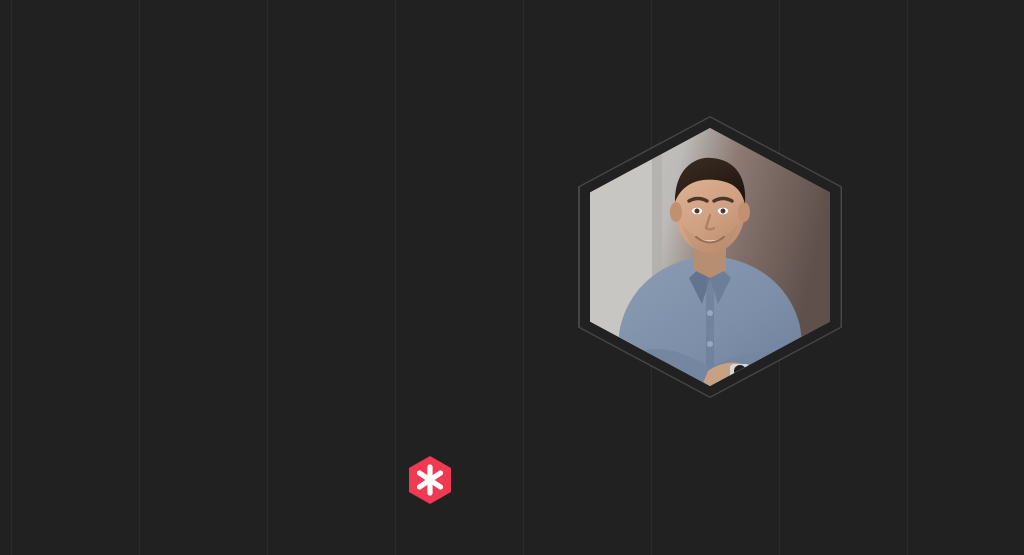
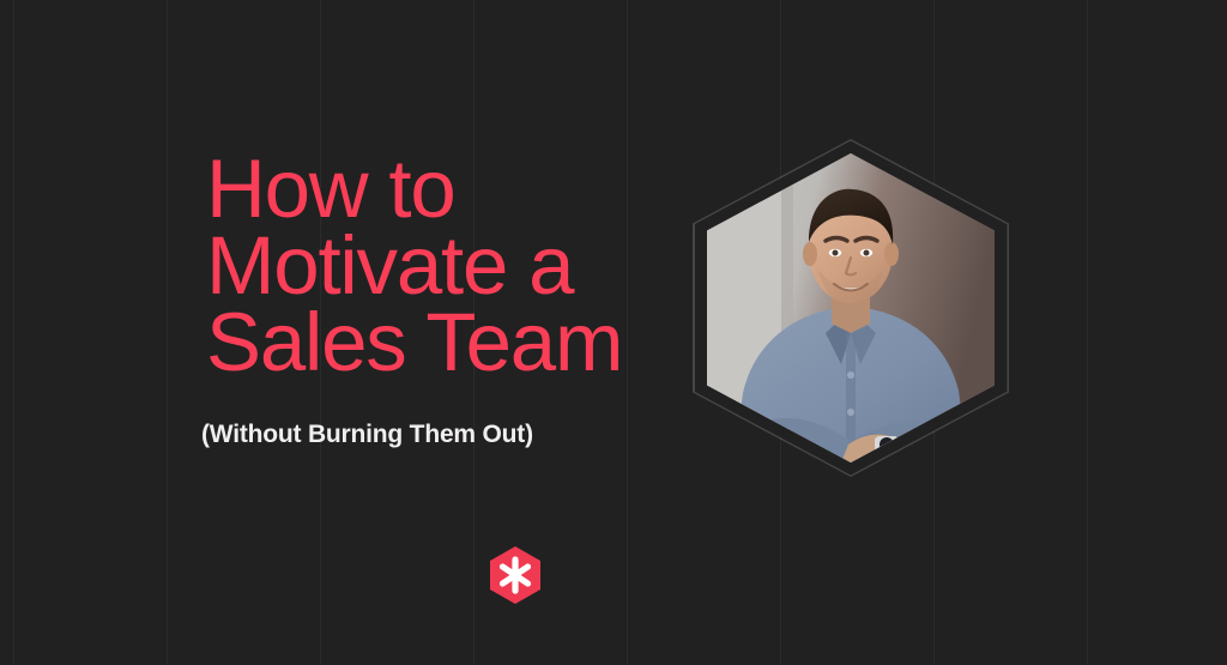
+ How to
+ Motivate a
+ Sales Team
+ (Without Burning Them Out)
